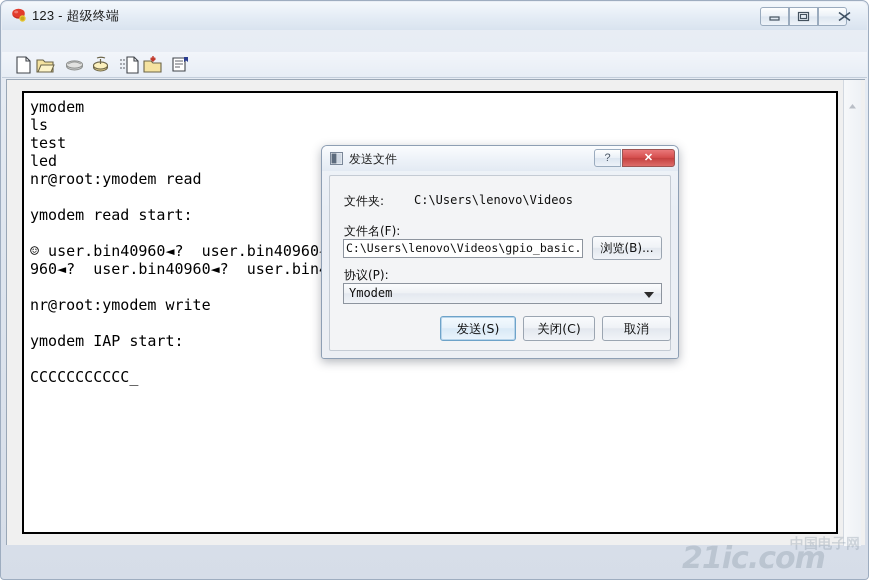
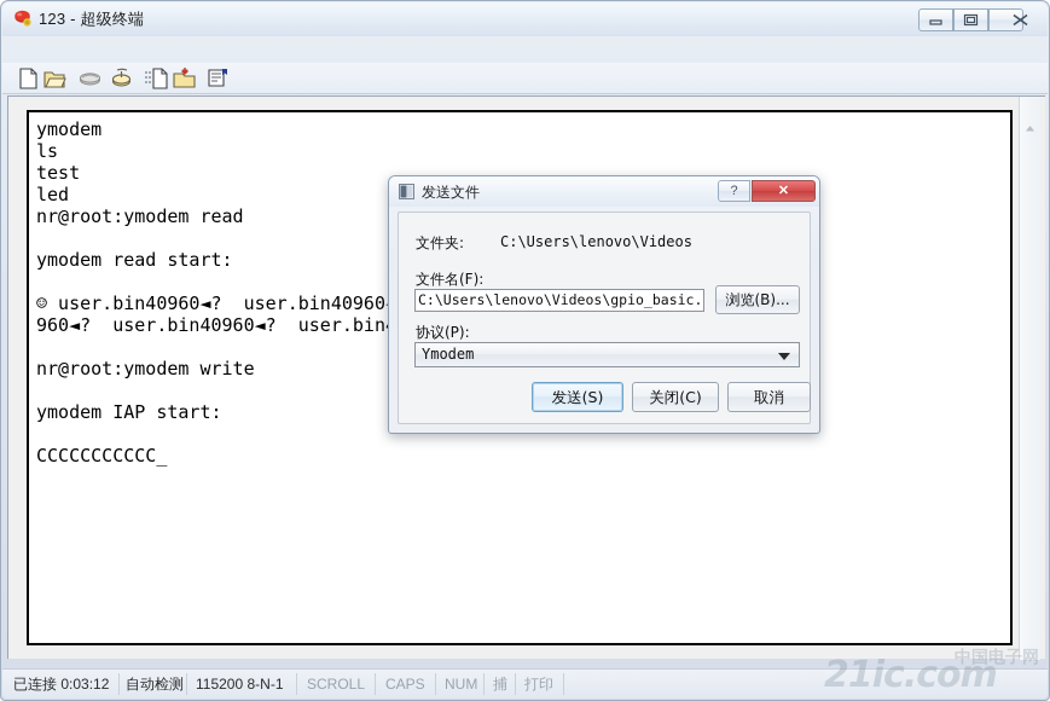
  123 - 超级终端
  ymodem
  ls
  test
  led
  nr@root:ymodem read
  ymodem read start:
  nr@root:ymodem write
  ymodem IAP start:
  CCCCCCCCCCC_
+ 已连接 0:03:12
+ 自动检测
+ 115200 8-N-1
+ SCROLL
+ CAPS
+ NUM
+ 捕
+ 打印
  21ic.com
  中国电子网
  发送文件
  ?
  ✕
  文件夹:
  C:\Users\lenovo\Videos
  文件名(F):
  C:\Users\lenovo\Videos\gpio_basic.
  浏览(B)...
  协议(P):
  Ymodem
  发送(S)
  关闭(C)
  取消
